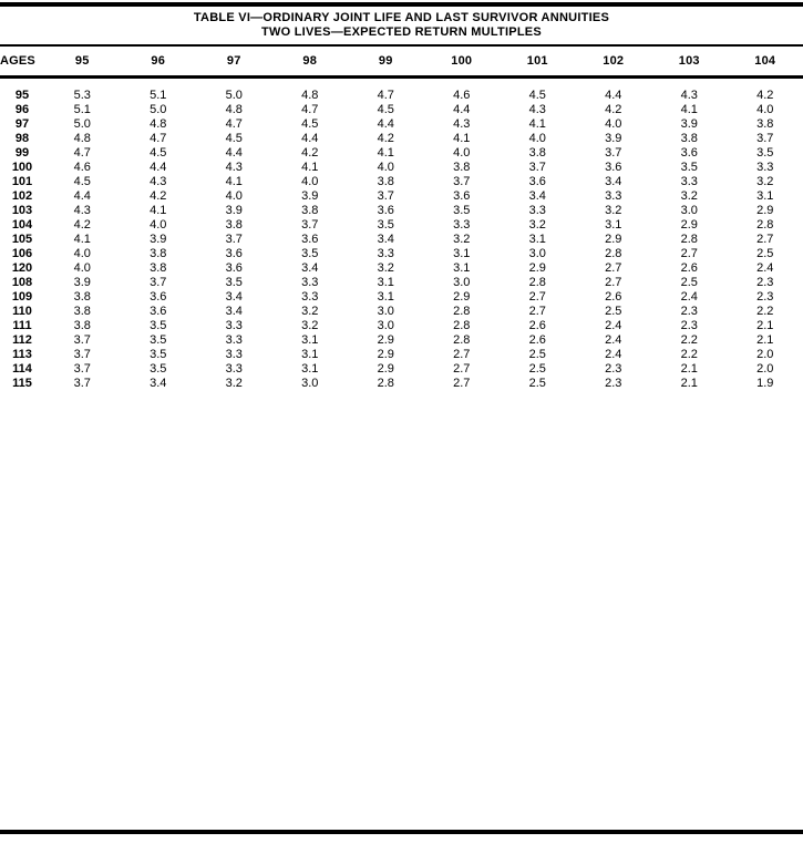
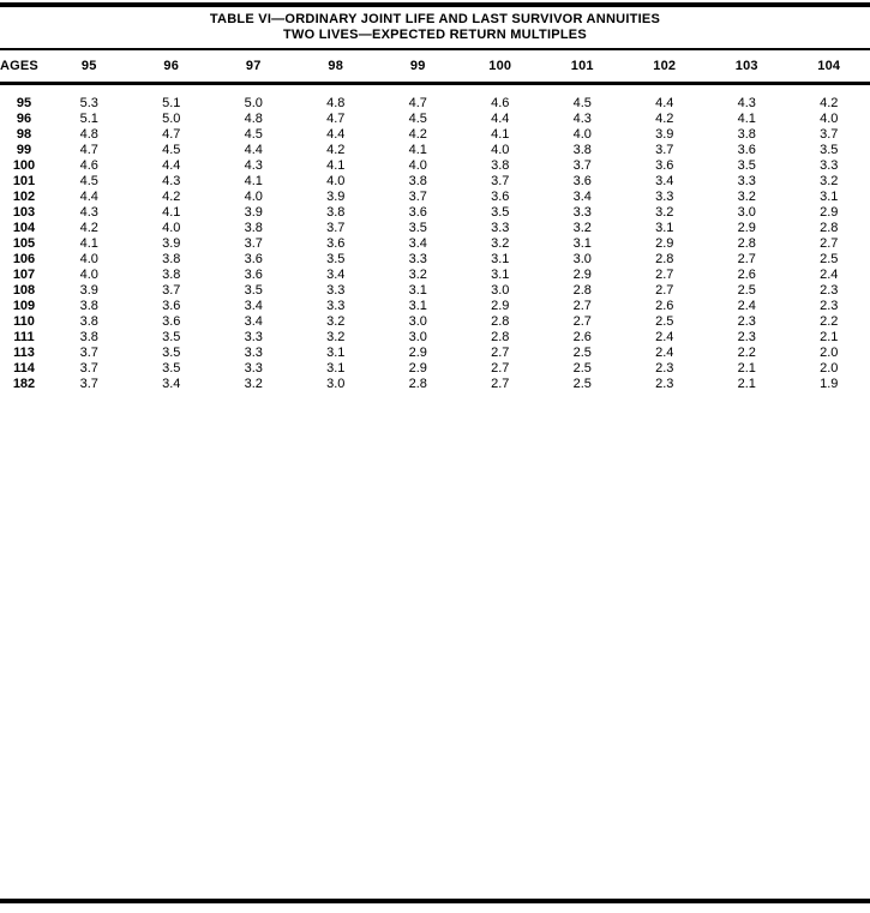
  TABLE VI—ORDINARY JOINT LIFE AND LAST SURVIVOR ANNUITIES
  TWO LIVES—EXPECTED RETURN MULTIPLES
  AGES	95	96	97	98	99	100	101	102	103	104
  95	5.3	5.1	5.0	4.8	4.7	4.6	4.5	4.4	4.3	4.2
  96	5.1	5.0	4.8	4.7	4.5	4.4	4.3	4.2	4.1	4.0
- 97	5.0	4.8	4.7	4.5	4.4	4.3	4.1	4.0	3.9	3.8
  98	4.8	4.7	4.5	4.4	4.2	4.1	4.0	3.9	3.8	3.7
  99	4.7	4.5	4.4	4.2	4.1	4.0	3.8	3.7	3.6	3.5
  100	4.6	4.4	4.3	4.1	4.0	3.8	3.7	3.6	3.5	3.3
  101	4.5	4.3	4.1	4.0	3.8	3.7	3.6	3.4	3.3	3.2
  102	4.4	4.2	4.0	3.9	3.7	3.6	3.4	3.3	3.2	3.1
  103	4.3	4.1	3.9	3.8	3.6	3.5	3.3	3.2	3.0	2.9
  104	4.2	4.0	3.8	3.7	3.5	3.3	3.2	3.1	2.9	2.8
  105	4.1	3.9	3.7	3.6	3.4	3.2	3.1	2.9	2.8	2.7
  106	4.0	3.8	3.6	3.5	3.3	3.1	3.0	2.8	2.7	2.5
- 120	4.0	3.8	3.6	3.4	3.2	3.1	2.9	2.7	2.6	2.4
+ 107	4.0	3.8	3.6	3.4	3.2	3.1	2.9	2.7	2.6	2.4
  108	3.9	3.7	3.5	3.3	3.1	3.0	2.8	2.7	2.5	2.3
  109	3.8	3.6	3.4	3.3	3.1	2.9	2.7	2.6	2.4	2.3
  110	3.8	3.6	3.4	3.2	3.0	2.8	2.7	2.5	2.3	2.2
  111	3.8	3.5	3.3	3.2	3.0	2.8	2.6	2.4	2.3	2.1
- 112	3.7	3.5	3.3	3.1	2.9	2.8	2.6	2.4	2.2	2.1
  113	3.7	3.5	3.3	3.1	2.9	2.7	2.5	2.4	2.2	2.0
  114	3.7	3.5	3.3	3.1	2.9	2.7	2.5	2.3	2.1	2.0
- 115	3.7	3.4	3.2	3.0	2.8	2.7	2.5	2.3	2.1	1.9
+ 182	3.7	3.4	3.2	3.0	2.8	2.7	2.5	2.3	2.1	1.9
